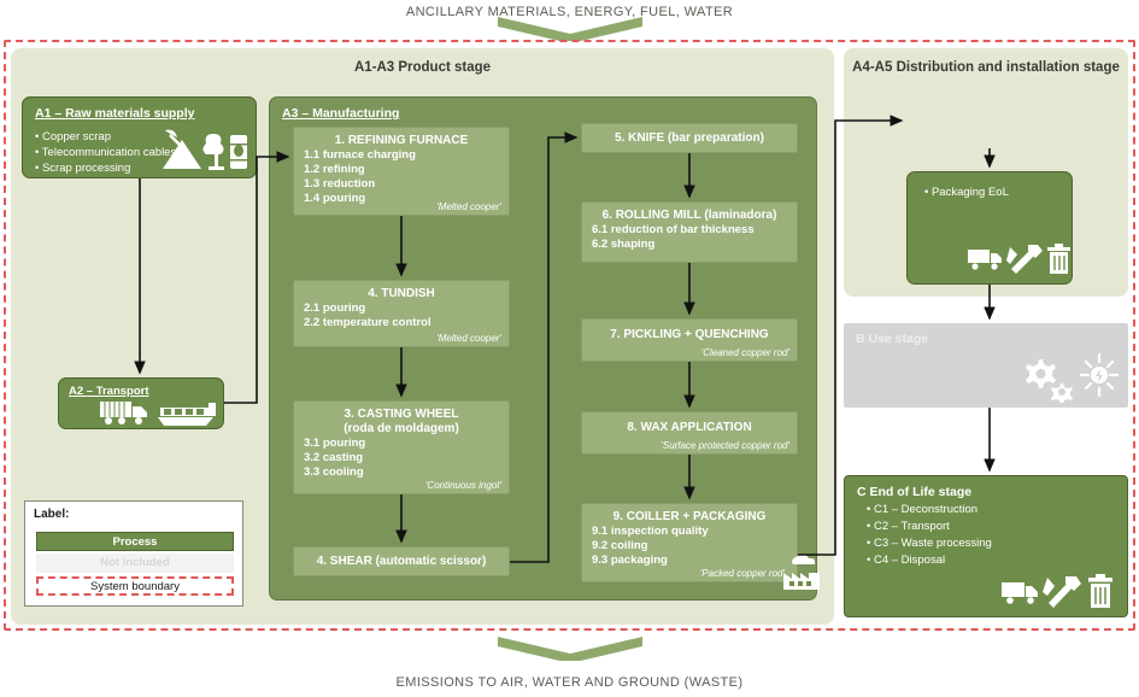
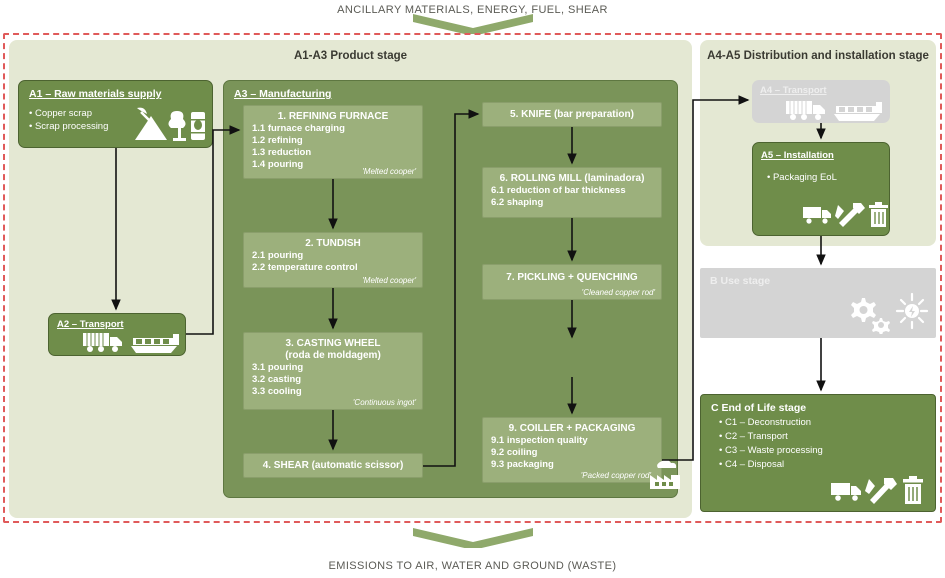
- ANCILLARY MATERIALS, ENERGY, FUEL, WATER
+ ANCILLARY MATERIALS, ENERGY, FUEL, SHEAR
  A1-A3 Product stage
  A1 – Raw materials supply
  Copper scrap
- Telecommunication cables
  Scrap processing
  A2 – Transport
  A3 – Manufacturing
  1. REFINING FURNACE
  1.1 furnace charging
  1.2 refining
  1.3 reduction
  1.4 pouring
  'Melted cooper'
- 4. TUNDISH
+ 2. TUNDISH
  2.1 pouring
  2.2 temperature control
  'Melted cooper'
  3. CASTING WHEEL
  (roda de moldagem)
  3.1 pouring
  3.2 casting
  3.3 cooling
  'Continuous ingot'
  4. SHEAR (automatic scissor)
  5. KNIFE (bar preparation)
  6. ROLLING MILL (laminadora)
  6.1 reduction of bar thickness
  6.2 shaping
  7. PICKLING + QUENCHING
  'Cleaned copper rod'
- 8. WAX APPLICATION
- 'Surface protected copper rod'
  9. COILLER + PACKAGING
  9.1 inspection quality
  9.2 coiling
  9.3 packaging
  'Packed copper rod
- Label:
- Process
- Not included
- System boundary
  A4-A5 Distribution and installation stage
+ A4 – Transport
+ A5 – Installation
  Packaging EoL
  B Use stage
  C End of Life stage
  C1 – Deconstruction
  C2 – Transport
  C3 – Waste processing
  C4 – Disposal
  EMISSIONS TO AIR, WATER AND GROUND (WASTE)
